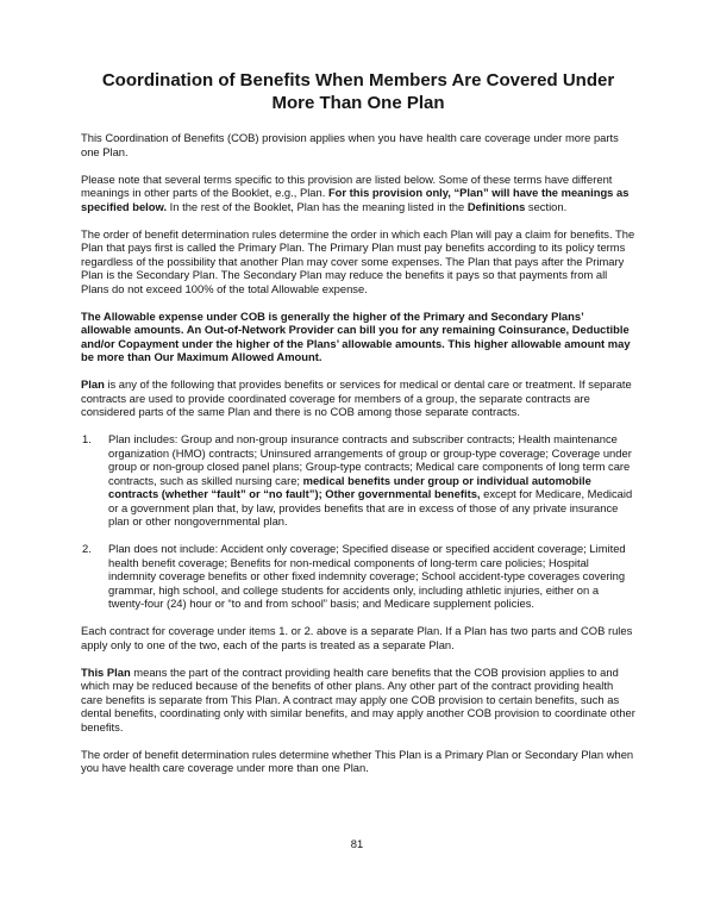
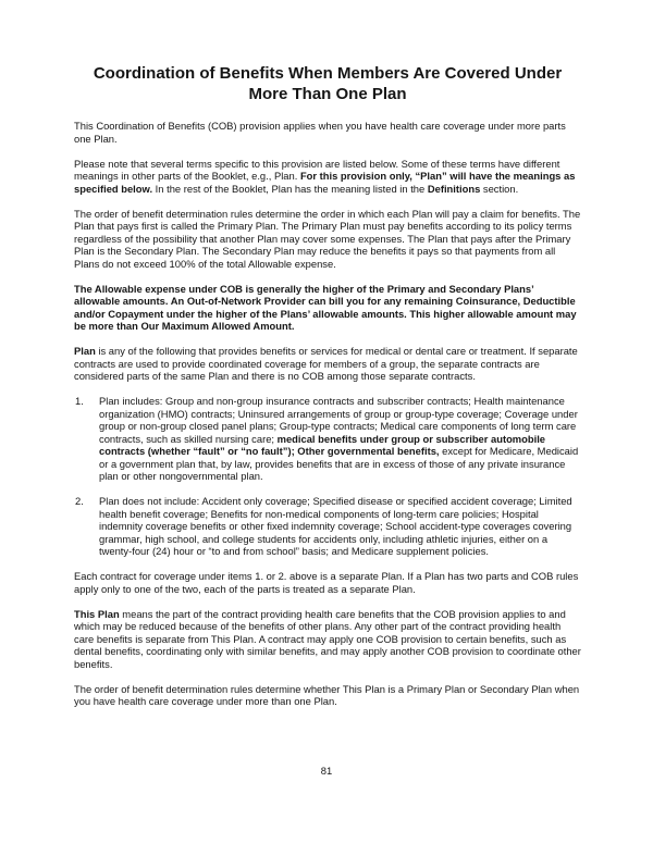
  Coordination of Benefits When Members Are Covered Under
  More Than One Plan
  This Coordination of Benefits (COB) provision applies when you have health care coverage under more parts one Plan.
  Please note that several terms specific to this provision are listed below. Some of these terms have different meanings in other parts of the Booklet, e.g., Plan. For this provision only, “Plan” will have the meanings as specified below. In the rest of the Booklet, Plan has the meaning listed in the Definitions section.
  The order of benefit determination rules determine the order in which each Plan will pay a claim for benefits. The Plan that pays first is called the Primary Plan. The Primary Plan must pay benefits according to its policy terms regardless of the possibility that another Plan may cover some expenses. The Plan that pays after the Primary Plan is the Secondary Plan. The Secondary Plan may reduce the benefits it pays so that payments from all Plans do not exceed 100% of the total Allowable expense.
  The Allowable expense under COB is generally the higher of the Primary and Secondary Plans’ allowable amounts. An Out-of-Network Provider can bill you for any remaining Coinsurance, Deductible and/or Copayment under the higher of the Plans’ allowable amounts. This higher allowable amount may be more than Our Maximum Allowed Amount.
  Plan is any of the following that provides benefits or services for medical or dental care or treatment. If separate contracts are used to provide coordinated coverage for members of a group, the separate contracts are considered parts of the same Plan and there is no COB among those separate contracts.
  1.
- Plan includes: Group and non-group insurance contracts and subscriber contracts; Health maintenance organization (HMO) contracts; Uninsured arrangements of group or group-type coverage; Coverage under group or non-group closed panel plans; Group-type contracts; Medical care components of long term care contracts, such as skilled nursing care; medical benefits under group or individual automobile contracts (whether “fault” or “no fault”); Other governmental benefits, except for Medicare, Medicaid or a government plan that, by law, provides benefits that are in excess of those of any private insurance plan or other nongovernmental plan.
+ Plan includes: Group and non-group insurance contracts and subscriber contracts; Health maintenance organization (HMO) contracts; Uninsured arrangements of group or group-type coverage; Coverage under group or non-group closed panel plans; Group-type contracts; Medical care components of long term care contracts, such as skilled nursing care; medical benefits under group or subscriber automobile contracts (whether “fault” or “no fault”); Other governmental benefits, except for Medicare, Medicaid or a government plan that, by law, provides benefits that are in excess of those of any private insurance plan or other nongovernmental plan.
  2.
  Plan does not include: Accident only coverage; Specified disease or specified accident coverage; Limited health benefit coverage; Benefits for non-medical components of long-term care policies; Hospital indemnity coverage benefits or other fixed indemnity coverage; School accident-type coverages covering grammar, high school, and college students for accidents only, including athletic injuries, either on a twenty-four (24) hour or “to and from school” basis; and Medicare supplement policies.
  Each contract for coverage under items 1. or 2. above is a separate Plan. If a Plan has two parts and COB rules apply only to one of the two, each of the parts is treated as a separate Plan.
  This Plan means the part of the contract providing health care benefits that the COB provision applies to and which may be reduced because of the benefits of other plans. Any other part of the contract providing health care benefits is separate from This Plan. A contract may apply one COB provision to certain benefits, such as dental benefits, coordinating only with similar benefits, and may apply another COB provision to coordinate other benefits.
  The order of benefit determination rules determine whether This Plan is a Primary Plan or Secondary Plan when you have health care coverage under more than one Plan.
  81
